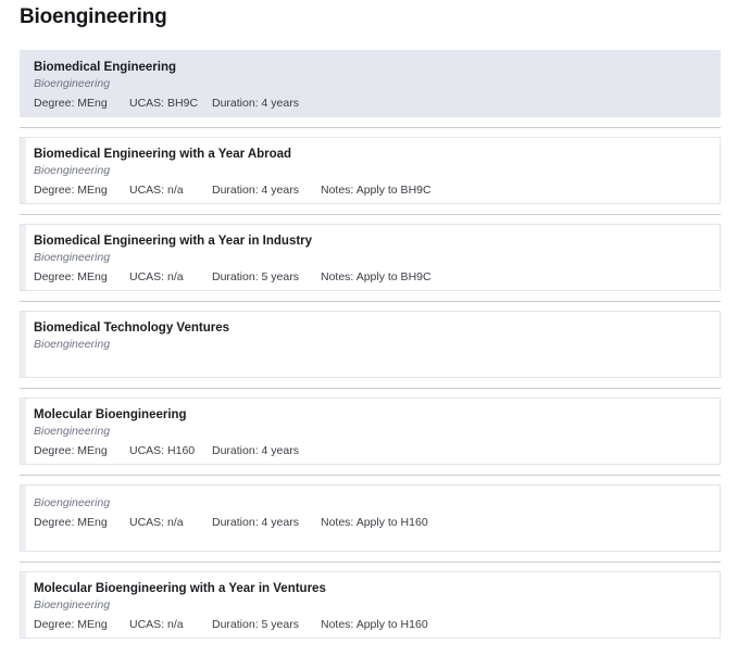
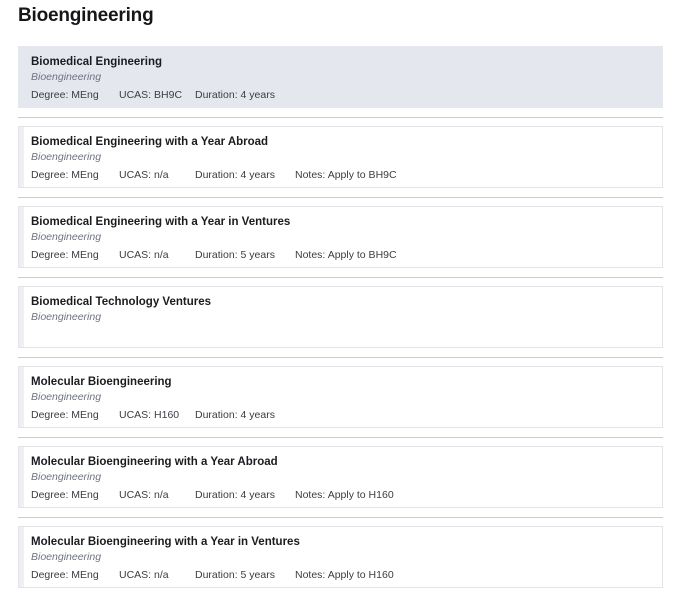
  Bioengineering
  Biomedical Engineering
  Bioengineering
  Degree: MEng
  UCAS: BH9C
  Duration: 4 years
  Biomedical Engineering with a Year Abroad
  Bioengineering
  Degree: MEng
  UCAS: n/a
  Duration: 4 years
  Notes: Apply to BH9C
- Biomedical Engineering with a Year in Industry
+ Biomedical Engineering with a Year in Ventures
  Bioengineering
  Degree: MEng
  UCAS: n/a
  Duration: 5 years
  Notes: Apply to BH9C
  Biomedical Technology Ventures
  Bioengineering
  Molecular Bioengineering
  Bioengineering
  Degree: MEng
  UCAS: H160
  Duration: 4 years
+ Molecular Bioengineering with a Year Abroad
  Bioengineering
  Degree: MEng
  UCAS: n/a
  Duration: 4 years
  Notes: Apply to H160
  Molecular Bioengineering with a Year in Ventures
  Bioengineering
  Degree: MEng
  UCAS: n/a
  Duration: 5 years
  Notes: Apply to H160
